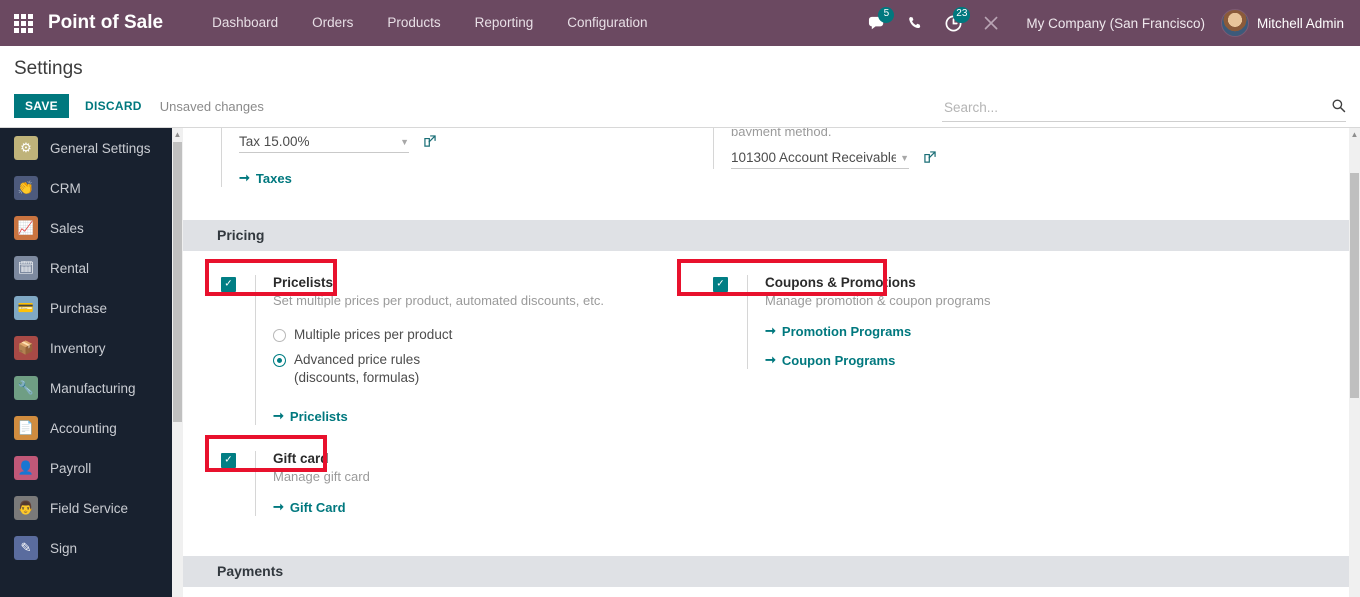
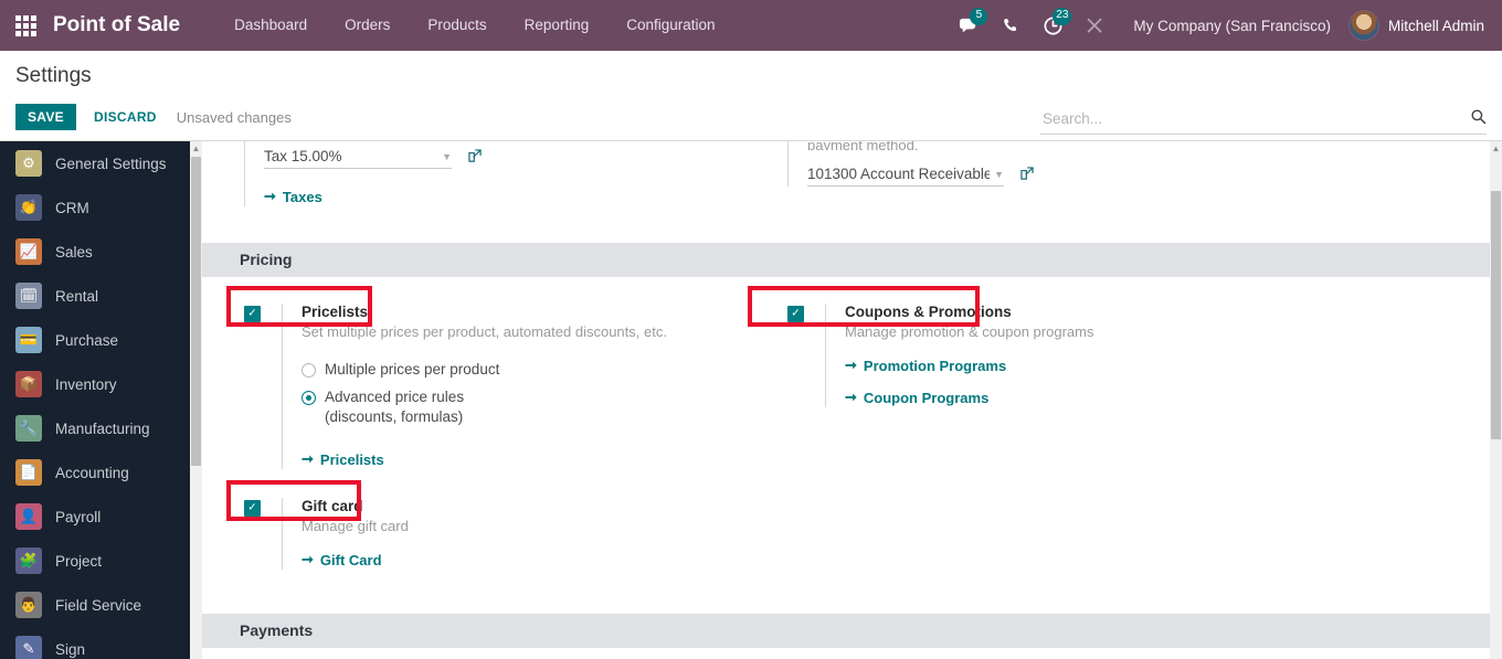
  Point of Sale
  Dashboard
  Orders
  Products
  Reporting
  Configuration
  5
  23
  My Company (San Francisco)
  Mitchell Admin
  Settings
  SAVE
  DISCARD
  Unsaved changes
  Search...
  ⚙
  General Settings
  👏
  CRM
  📈
  Sales
  🗓
  Rental
  💳
  Purchase
  📦
  Inventory
  🔧
  Manufacturing
  📄
  Accounting
  👤
  Payroll
+ 🧩
+ Project
  👨
  Field Service
  ✎
  Sign
  ▲
  Tax 15.00%
  ▼
  ➞
  Taxes
  payment method.
  101300 Account Receivable
  ▼
  Pricing
  ✓
  Pricelists
  Set multiple prices per product, automated discounts, etc.
  Multiple prices per product
  Advanced price rules
  (discounts, formulas)
  ➞
  Pricelists
  ✓
  Gift card
  Manage gift card
  ➞
  Gift Card
  ✓
  Coupons & Promotions
  Manage promotion & coupon programs
  ➞
  Promotion Programs
  ➞
  Coupon Programs
  Payments
  ▲
